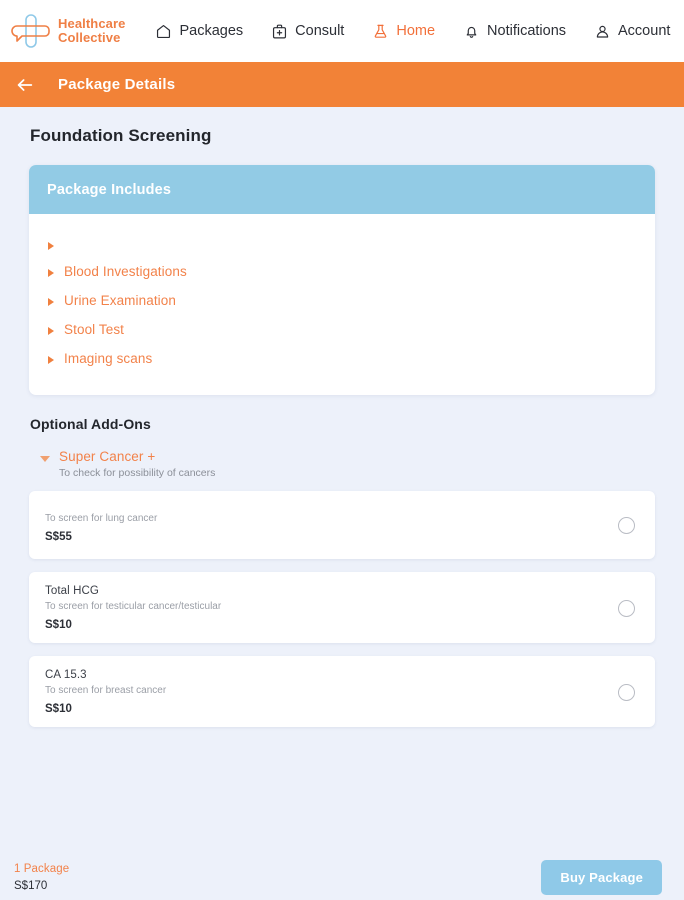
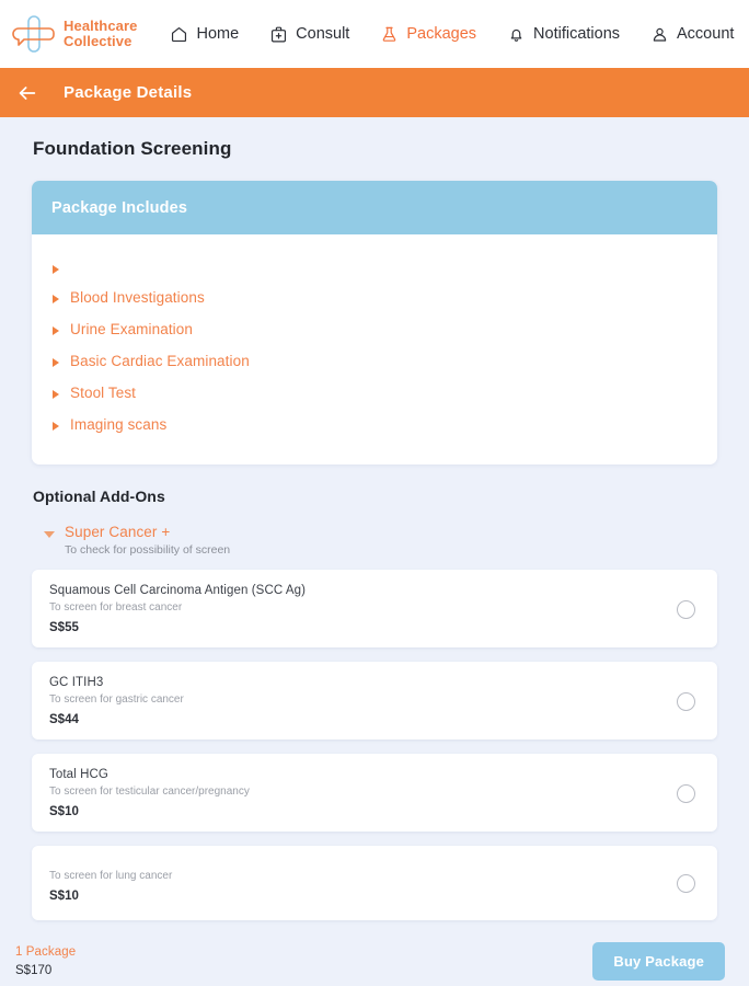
  Healthcare
  Collective
- Packages
+ Home
  Consult
- Home
+ Packages
  Notifications
  Account
  Package Details
  Foundation Screening
  Package Includes
  Blood Investigations
  Urine Examination
+ Basic Cardiac Examination
  Stool Test
  Imaging scans
  Optional Add-Ons
  Super Cancer +
- To check for possibility of cancers
+ To check for possibility of screen
+ Squamous Cell Carcinoma Antigen (SCC Ag)
- To screen for lung cancer
+ To screen for breast cancer
  S$55
+ GC ITIH3
+ To screen for gastric cancer
+ S$44
  Total HCG
- To screen for testicular cancer/testicular
+ To screen for testicular cancer/pregnancy
  S$10
- CA 15.3
- To screen for breast cancer
+ To screen for lung cancer
  S$10
  1 Package
  S$170
  Buy Package
